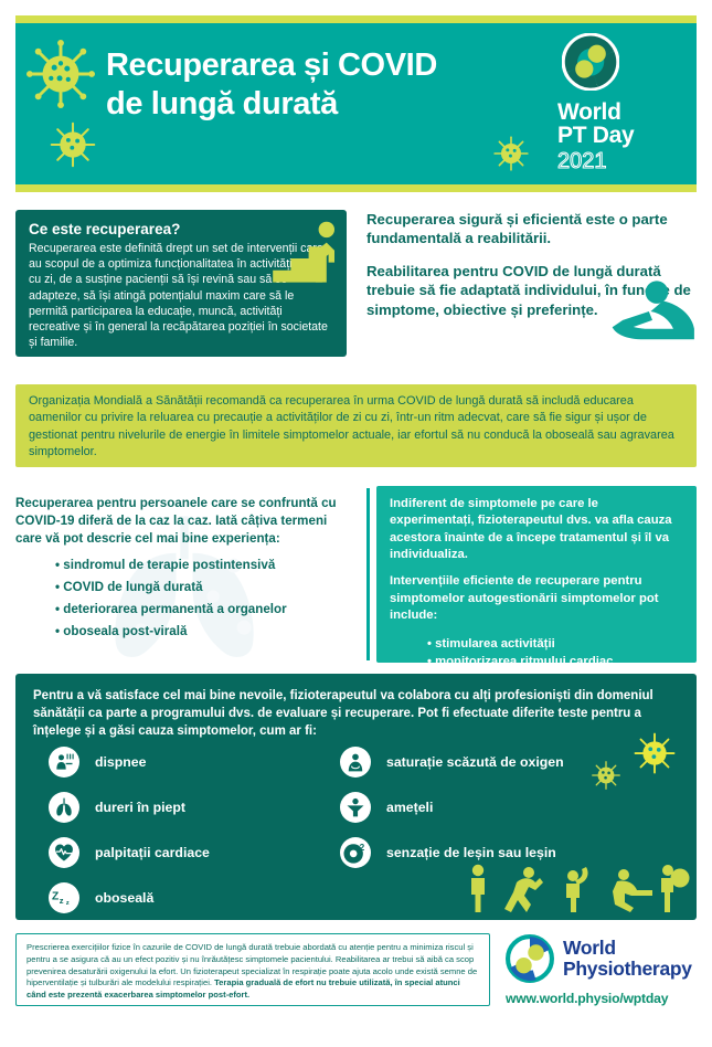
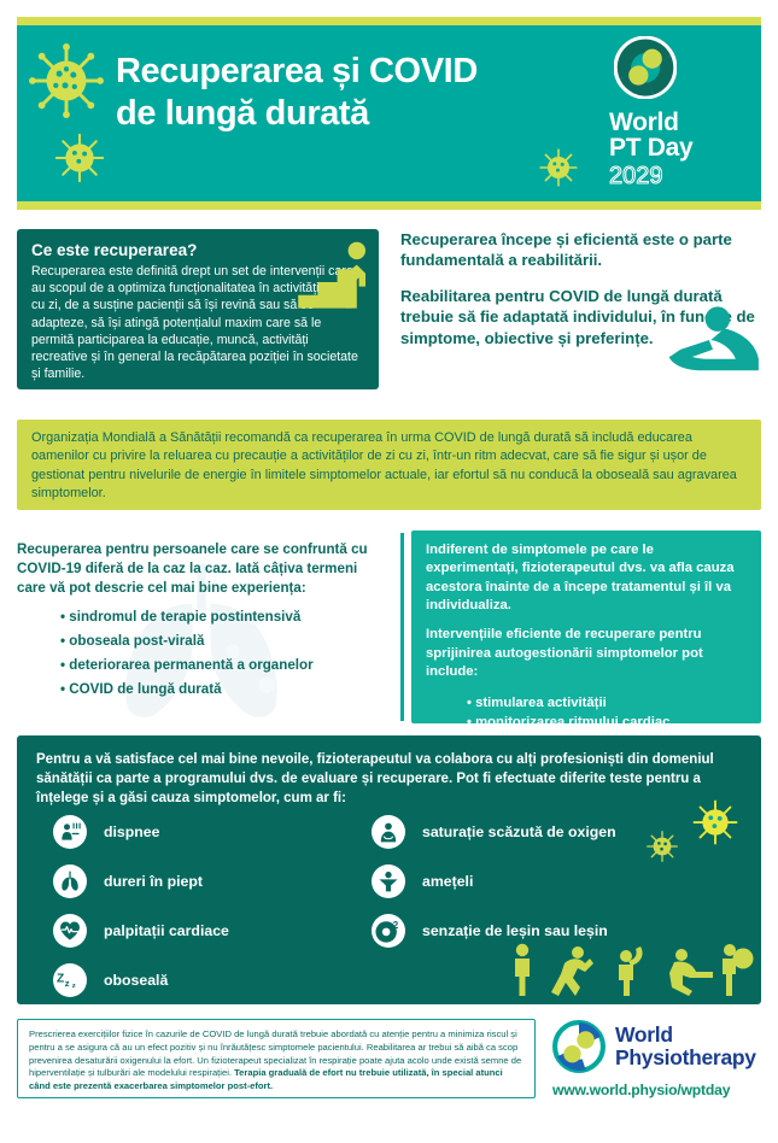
  Recuperarea și COVID
  de lungă durată
  World
  PT Day
- 2021
+ 2029
  Ce este recuperarea?
  Recuperarea este definită drept un set de intervenții c au scopul de a optimiza funcționalitatea în activități cu zi, de a susține pacienții să își revină sau să adapteze, să își atingă potențialul maxim care să le permită participarea la educație, muncă, activități recreative și în general la recăpătarea poziției în societate și familie.
- Recuperarea sigură și eficientă este o parte fundamentală a reabilitării.
+ Recuperarea începe și eficientă este o parte fundamentală a reabilitării.
  Reabilitarea pentru COVID de lungă durată trebuie să fie adaptată individului, în fun de simptome, obiective și preferințe.
  Organizația Mondială a Sănătății recomandă ca recuperarea în urma COVID de lungă durată să includă educarea oamenilor cu privire la reluarea cu precauție a activităților de zi cu zi, într-un ritm adecvat, care să fie sigur și ușor de gestionat pentru nivelurile de energie în limitele simptomelor actuale, iar efortul să nu conducă la oboseală sau agravarea simptomelor.
  Recuperarea pentru persoanele care se confruntă cu COVID-19 diferă de la caz la caz. Iată câțiva termeni care vă pot descrie cel mai bine experiența:
  sindromul de terapie postintensivă
- COVID de lungă durată
+ oboseala post-virală
  deteriorarea permanentă a organelor
- oboseala post-virală
+ COVID de lungă durată
  Indiferent de simptomele pe care le experimentați, fizioterapeutul dvs. va afla cauza acestora înainte de a începe tratamentul și îl va individualiza.
- Intervențiile eficiente de recuperare pentru simptomelor autogestionării simptomelor pot include:
+ Intervențiile eficiente de recuperare pentru sprijinirea autogestionării simptomelor pot include:
  stimularea activității
  monitorizarea ritmului cardiac
  Pentru a vă satisface cel mai bine nevoile, fizioterapeutul va colabora cu alți profesioniști din domeniul sănătății ca parte a programului dvs. de evaluare și recuperare. Pot fi efectuate diferite teste pentru a înțelege și a găsi cauza simptomelor, cum ar fi:
  dispnee
  dureri în piept
  palpitații cardiace
  Z
  z
  oboseală
  saturație scăzută de oxigen
  amețeli
  2
  senzație de leșin sau leșin
  Prescrierea exercițiilor fizice în cazurile de COVID de lungă durată trebuie abordată cu atenție pentru a minimiza riscul și pentru a se asigura că au un efect pozitiv și nu înrăutățesc simptomele pacientului. Reabilitarea ar trebui să aibă ca scop prevenirea desaturării oxigenului la efort. Un fizioterapeut specializat în respirație poate ajuta acolo unde există semne de hiperventilație și tulburări ale modelului respirației. Terapia graduală de efort nu trebuie utilizată, în special atunci când este prezentă exacerbarea simptomelor post-efort.
  World
  Physiotherapy
  www.world.physio/wptday
